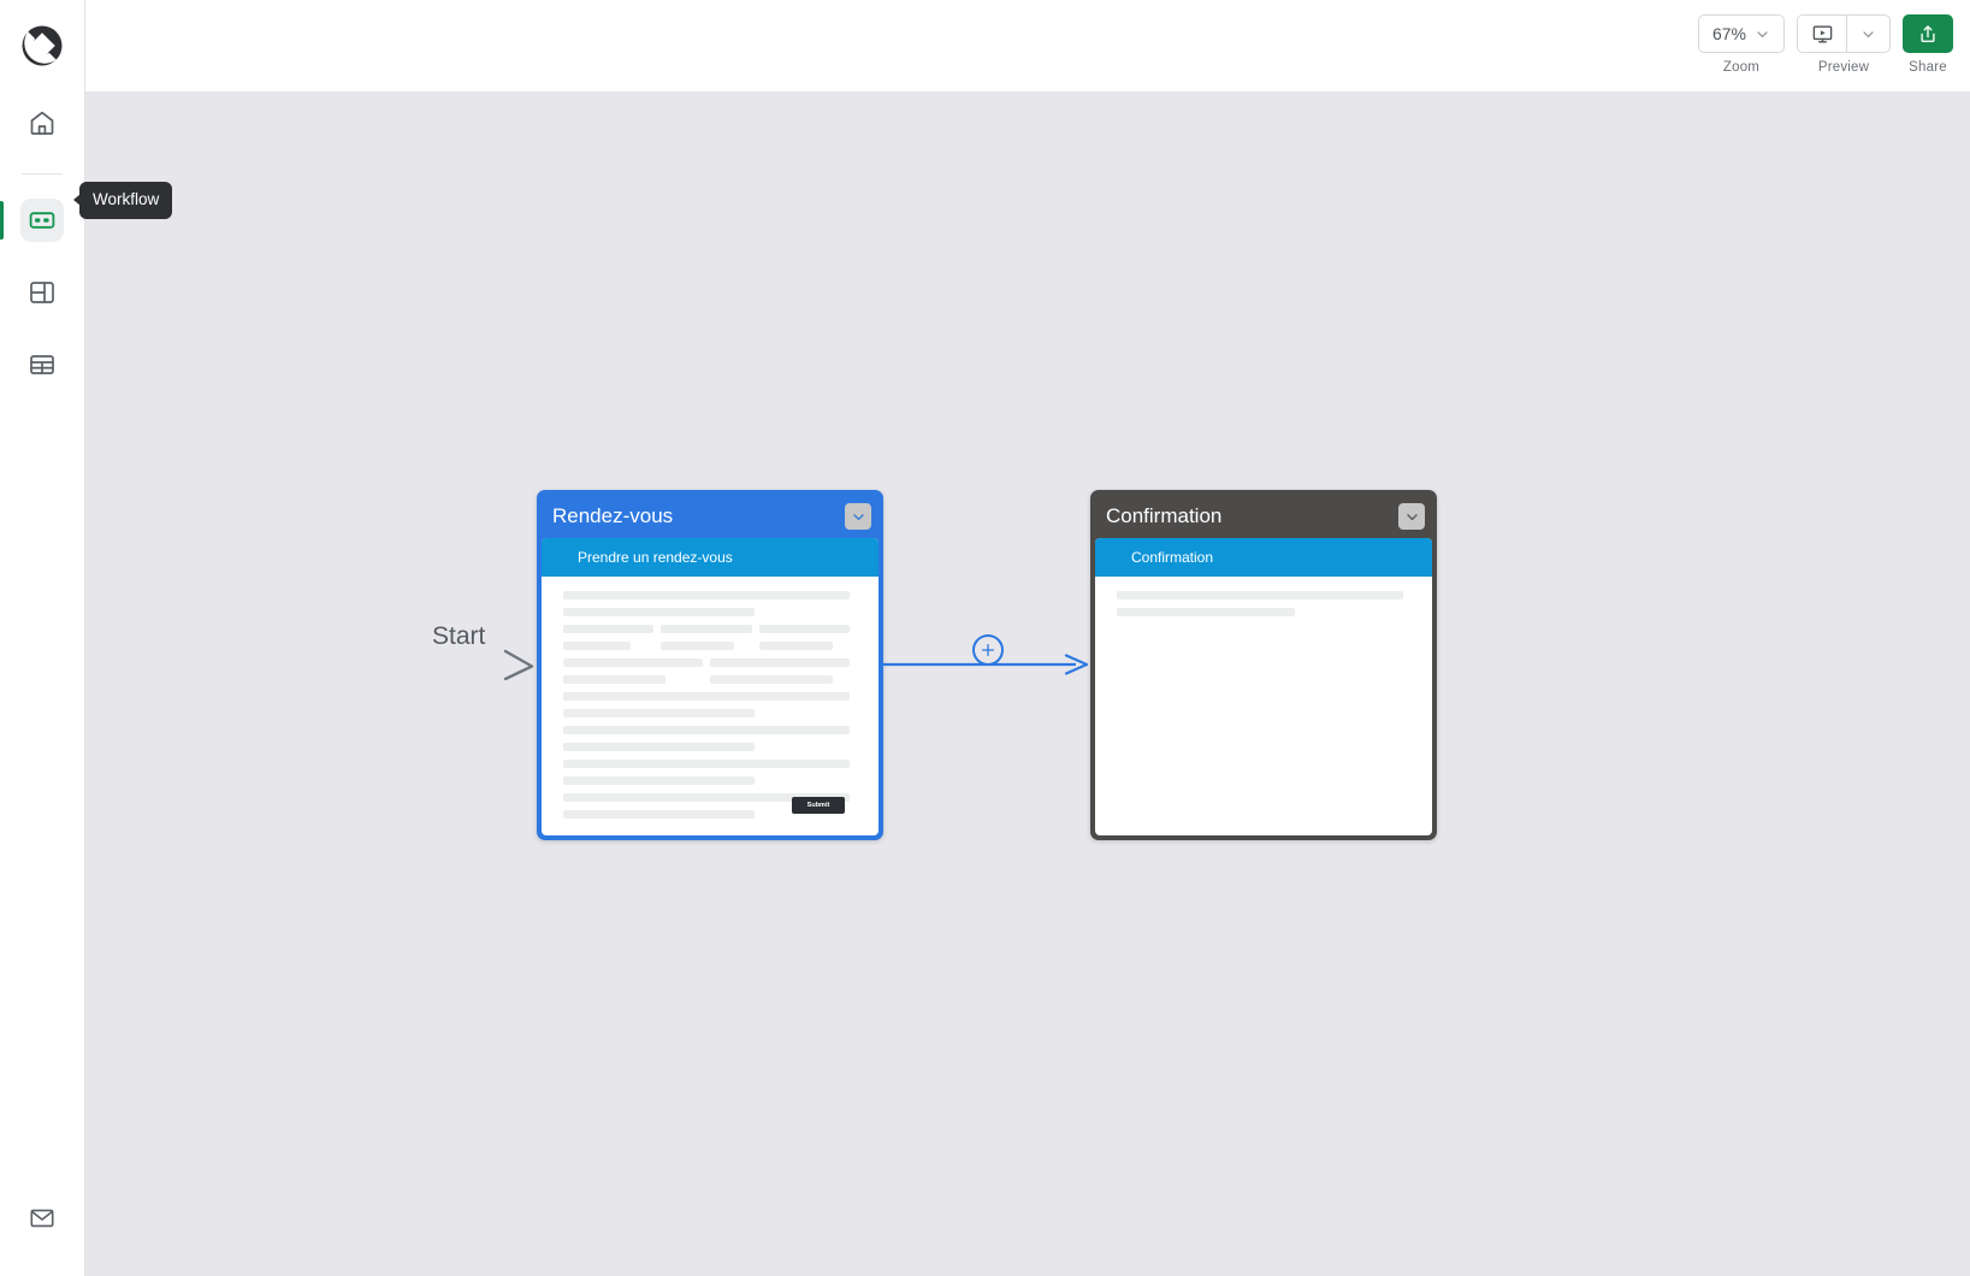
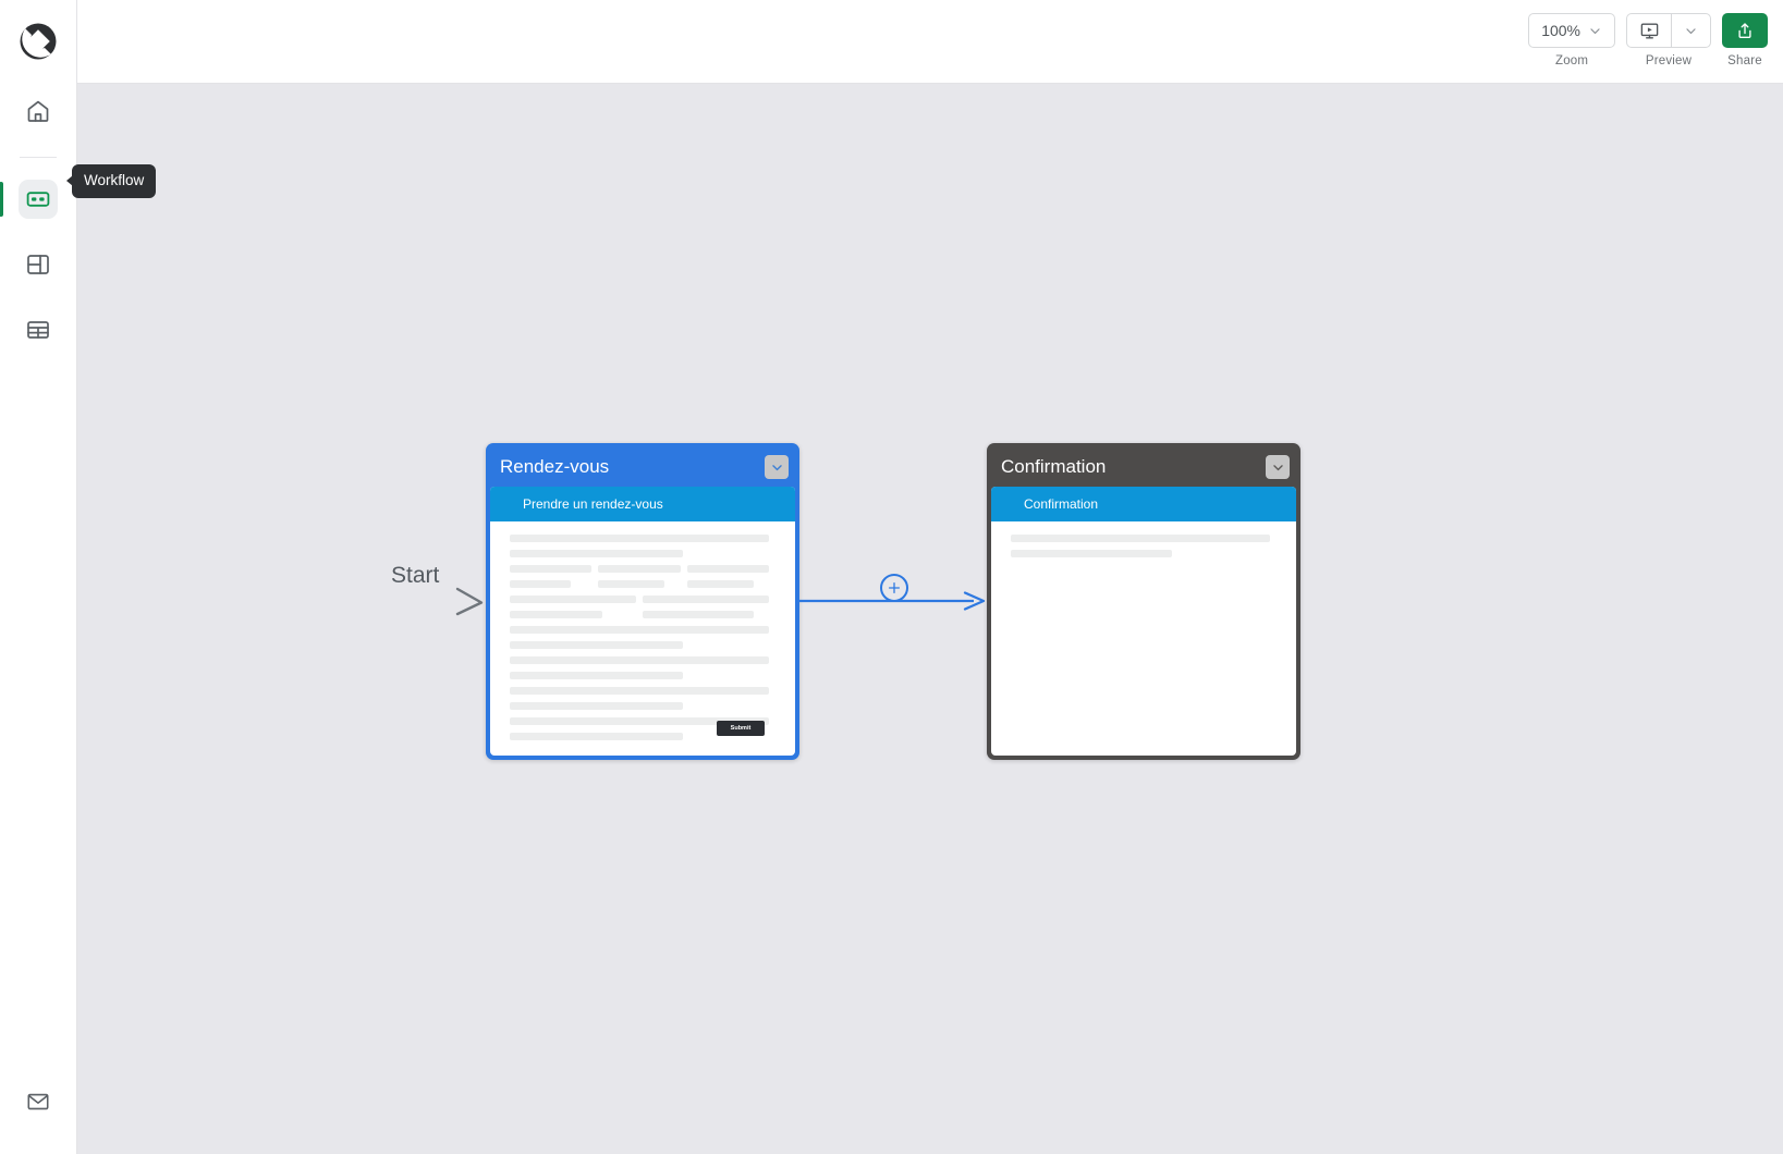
  Workflow
- 67%
+ 100%
  Zoom
  Preview
  Share
  Start
  Rendez-vous
  Prendre un rendez-vous
  Confirmation
  Confirmation
